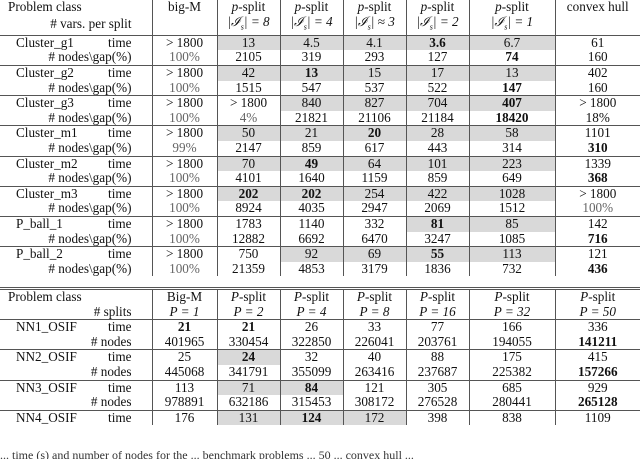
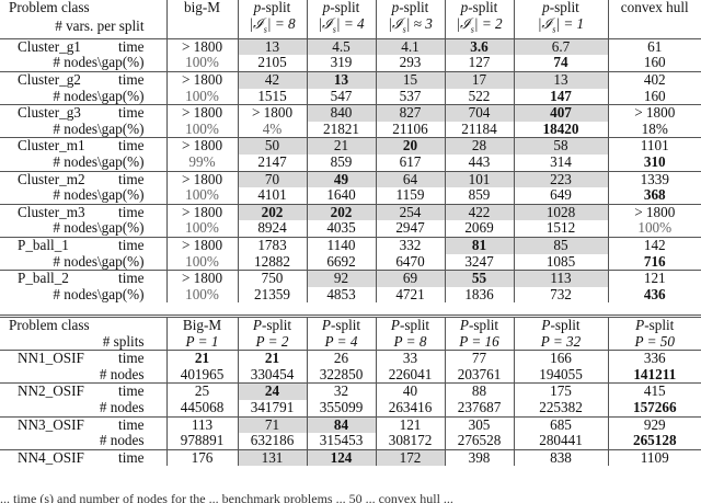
  Problem class	big-M	p-split	p-split	p-split	p-split	p-split	convex hull
  # vars. per split		|ℐs| = 8	|ℐs| = 4	|ℐs| ≈ 3	|ℐs| = 2	|ℐs| = 1
  Cluster_g1 time	> 1800	13	4.5	4.1	3.6	6.7	61
  # nodes\gap(%)	100%	2105	319	293	127	74	160
  Cluster_g2 time	> 1800	42	13	15	17	13	402
  # nodes\gap(%)	100%	1515	547	537	522	147	160
  Cluster_g3 time	> 1800	> 1800	840	827	704	407	> 1800
  # nodes\gap(%)	100%	4%	21821	21106	21184	18420	18%
  Cluster_m1 time	> 1800	50	21	20	28	58	1101
  # nodes\gap(%)	99%	2147	859	617	443	314	310
  Cluster_m2 time	> 1800	70	49	64	101	223	1339
  # nodes\gap(%)	100%	4101	1640	1159	859	649	368
  Cluster_m3 time	> 1800	202	202	254	422	1028	> 1800
  # nodes\gap(%)	100%	8924	4035	2947	2069	1512	100%
  P_ball_1 time	> 1800	1783	1140	332	81	85	142
  # nodes\gap(%)	100%	12882	6692	6470	3247	1085	716
  P_ball_2 time	> 1800	750	92	69	55	113	121
- # nodes\gap(%)	100%	21359	4853	3179	1836	732	436
+ # nodes\gap(%)	100%	21359	4853	4721	1836	732	436
  Problem class	Big-M	P-split	P-split	P-split	P-split	P-split	P-split
  # splits	P = 1	P = 2	P = 4	P = 8	P = 16	P = 32	P = 50
  NN1_OSIF time	21	21	26	33	77	166	336
  # nodes	401965	330454	322850	226041	203761	194055	141211
  NN2_OSIF time	25	24	32	40	88	175	415
  # nodes	445068	341791	355099	263416	237687	225382	157266
  NN3_OSIF time	113	71	84	121	305	685	929
  # nodes	978891	632186	315453	308172	276528	280441	265128
  NN4_OSIF time	176	131	124	172	398	838	1109
  ... time (s) and number of nodes for the ... benchmark problems ... 50 ... convex hull ...
